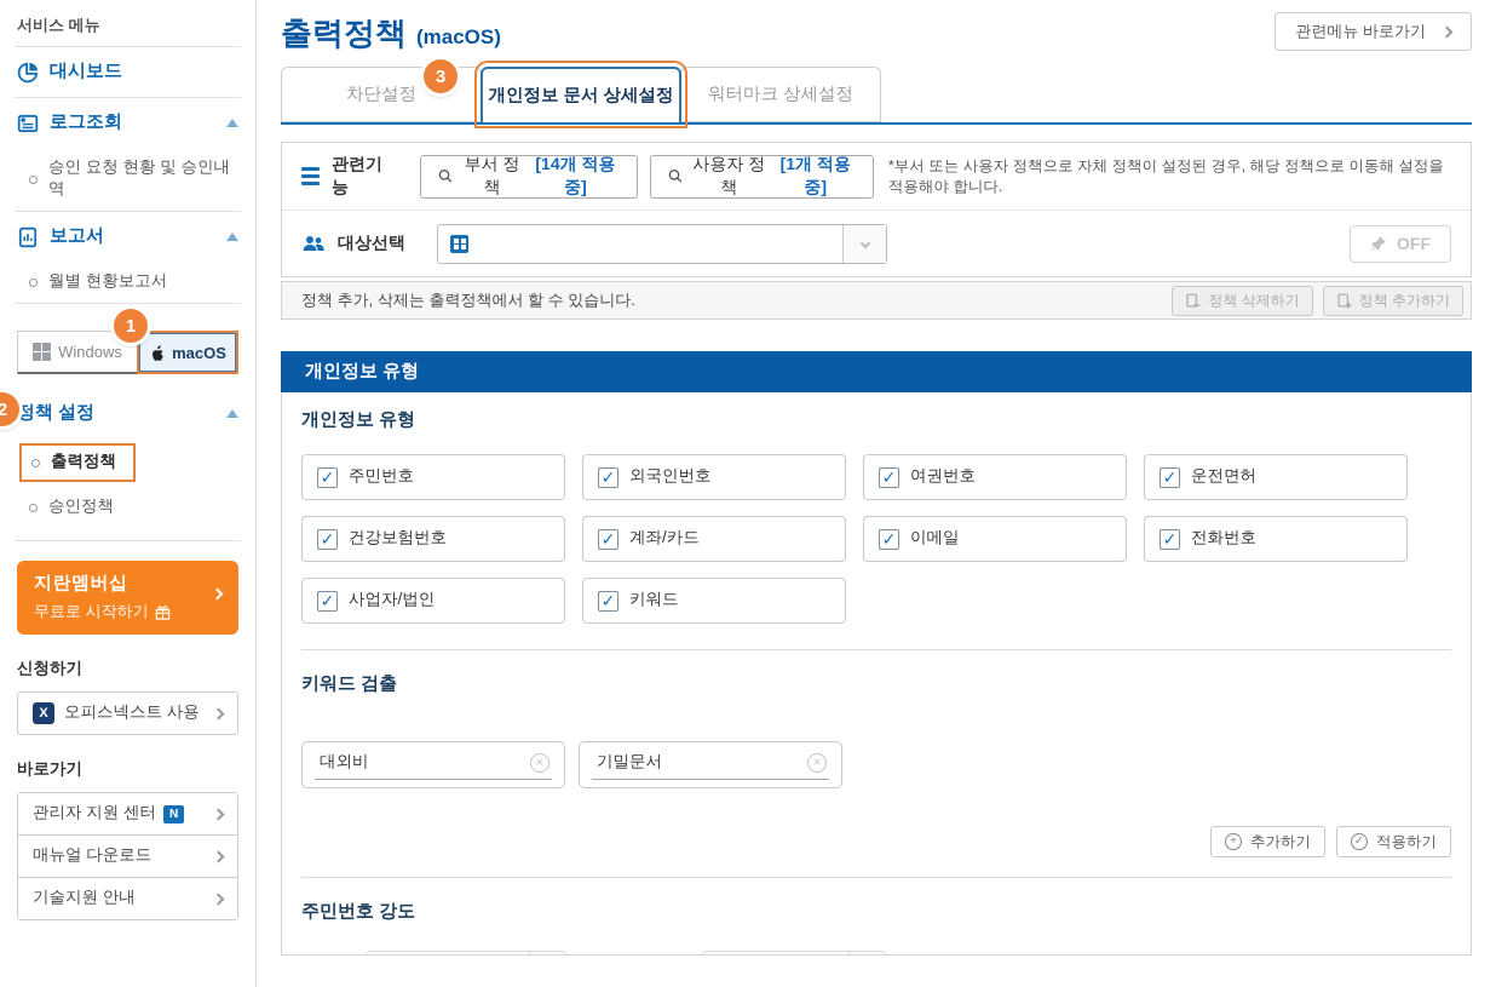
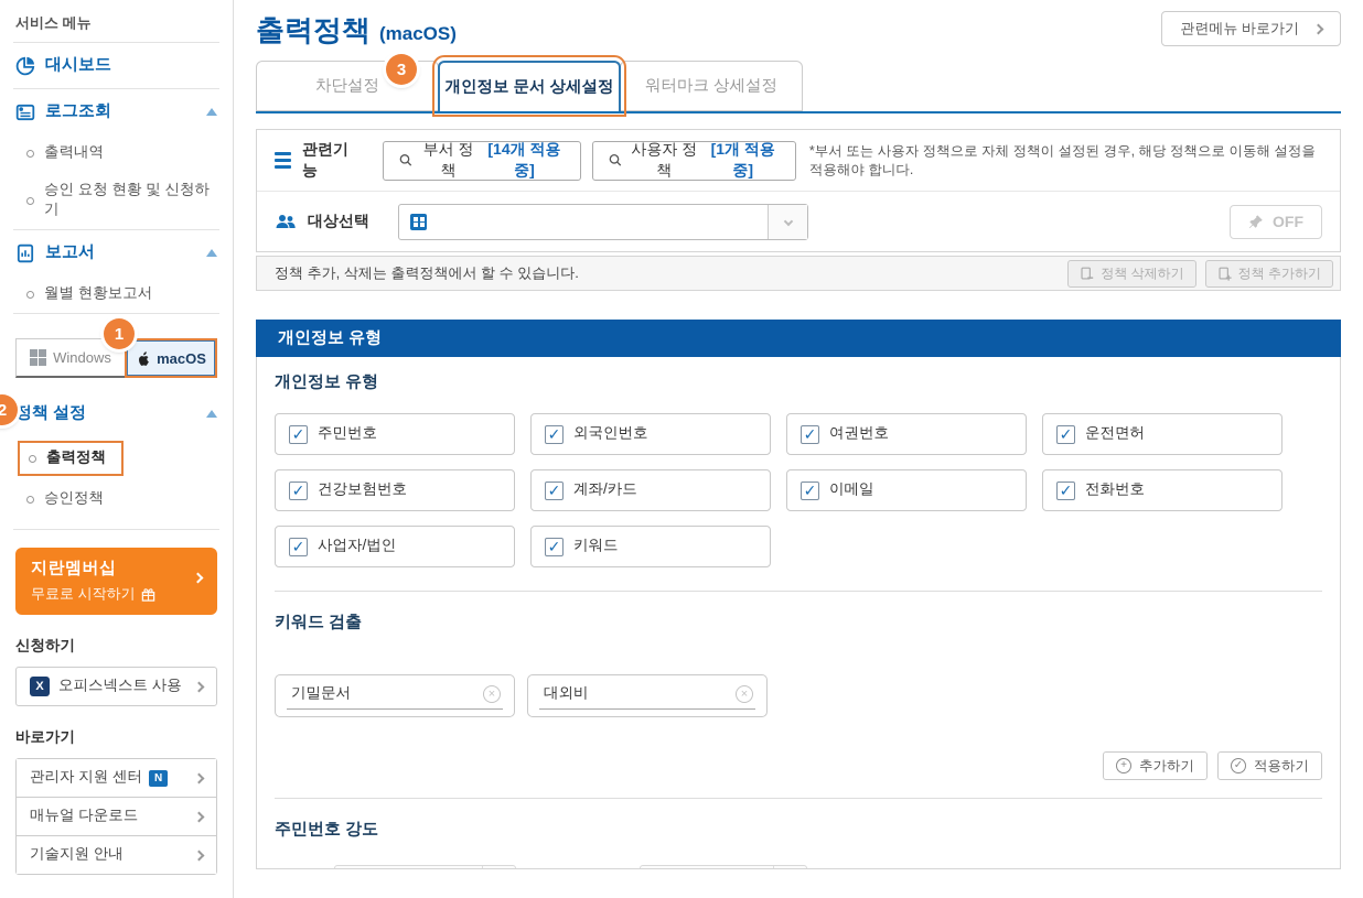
  서비스 메뉴
  대시보드
  로그조회
+ 출력내역
- 승인 요청 현황 및 승인내역
+ 승인 요청 현황 및 신청하기
  보고서
  월별 현황보고서
  1
  Windows
  macOS
  2
  정책 설정
  출력정책
  승인정책
  지란멤버십
  무료로 시작하기
  신청하기
  X
  오피스넥스트 사용
  바로가기
  관리자 지원 센터
  N
  매뉴얼 다운로드
  기술지원 안내
  출력정책
  (macOS)
  관련메뉴 바로가기
  3
  차단설정
  개인정보 문서 상세설정
  워터마크 상세설정
  관련기능
  부서 정책
  [14개 적용 중]
  사용자 정책
  [1개 적용 중]
  *부서 또는 사용자 정책으로 자체 정책이 설정된 경우, 해당 정책으로 이동해 설정을 적용해야 합니다.
  대상선택
  OFF
  정책 추가, 삭제는 출력정책에서 할 수 있습니다.
  정책 삭제하기
  정책 추가하기
  개인정보 유형
  개인정보 유형
  ✓
  주민번호
  ✓
  외국인번호
  ✓
  여권번호
  ✓
  운전면허
  ✓
  건강보험번호
  ✓
  계좌/카드
  ✓
  이메일
  ✓
  전화번호
  ✓
  사업자/법인
  ✓
  키워드
  키워드 검출
- 대외비
+ 기밀문서
  ×
- 기밀문서
+ 대외비
  ×
  +
  추가하기
  ✓
  적용하기
  주민번호 강도
